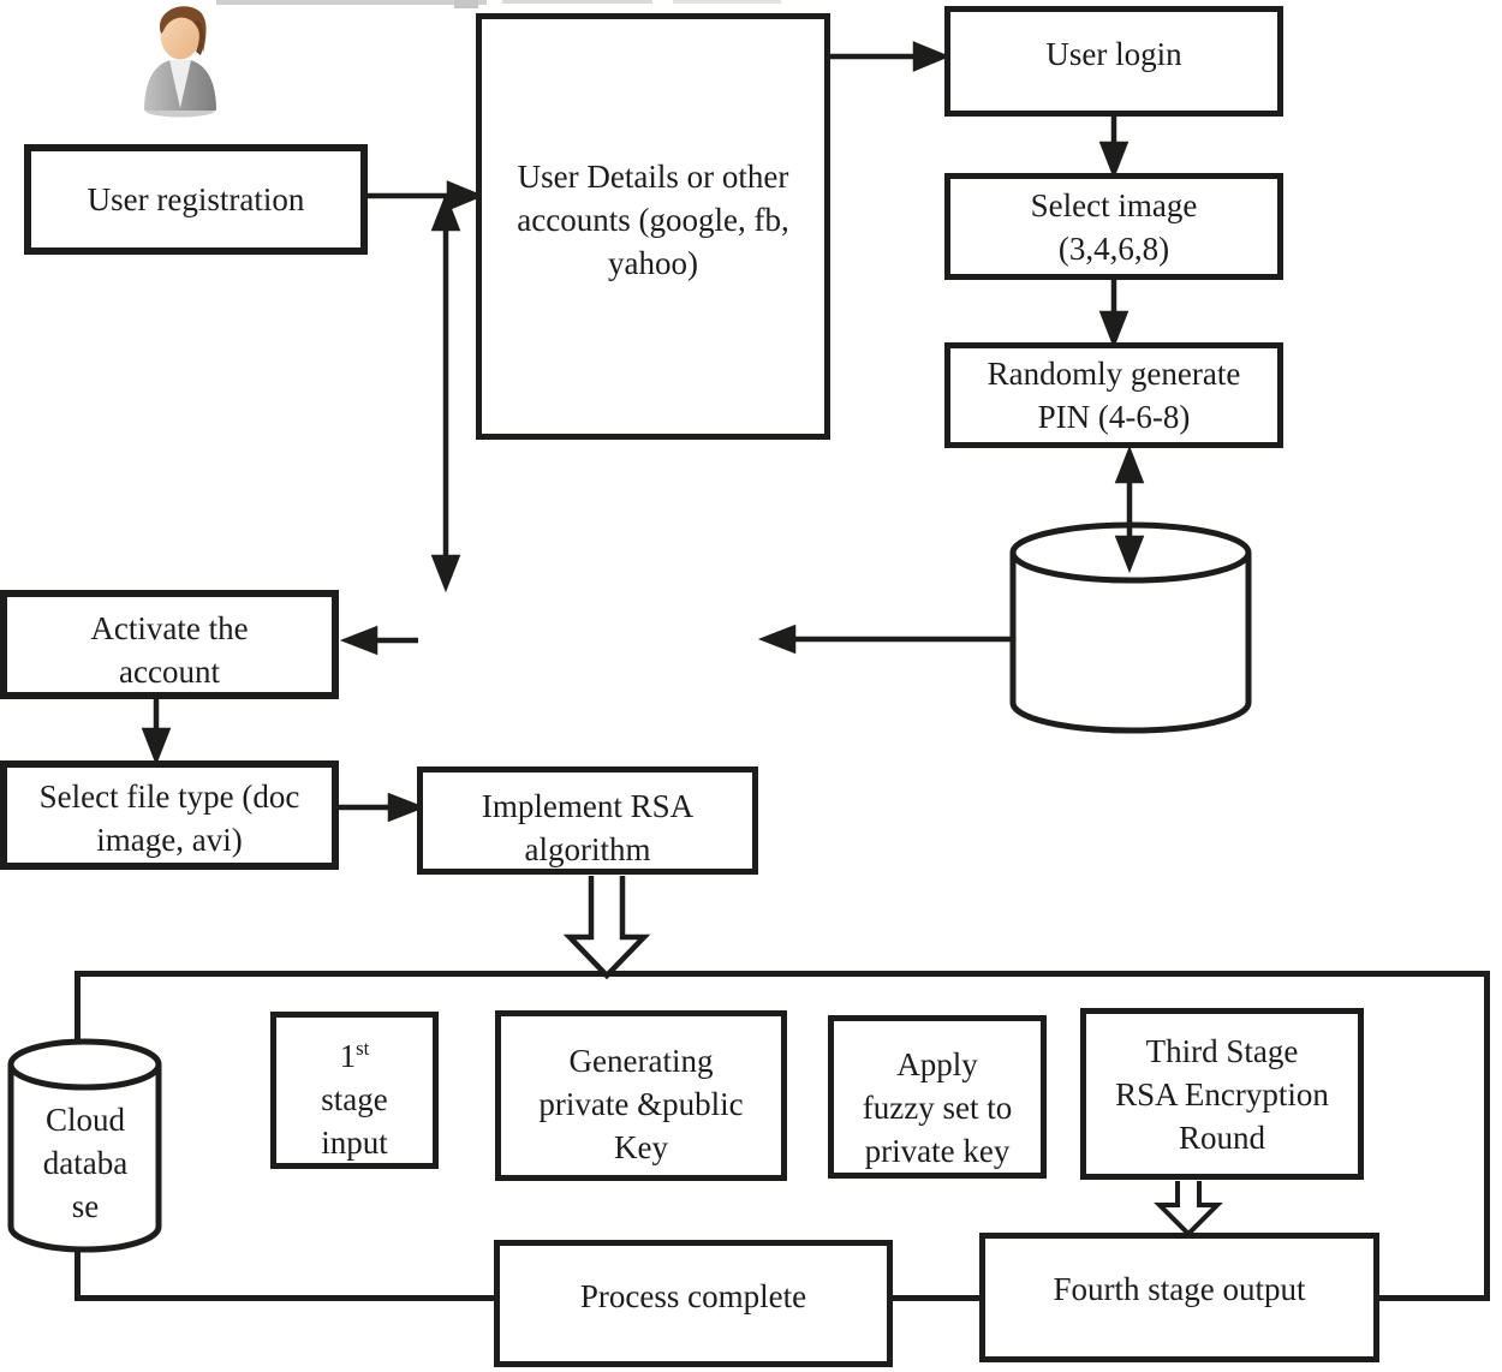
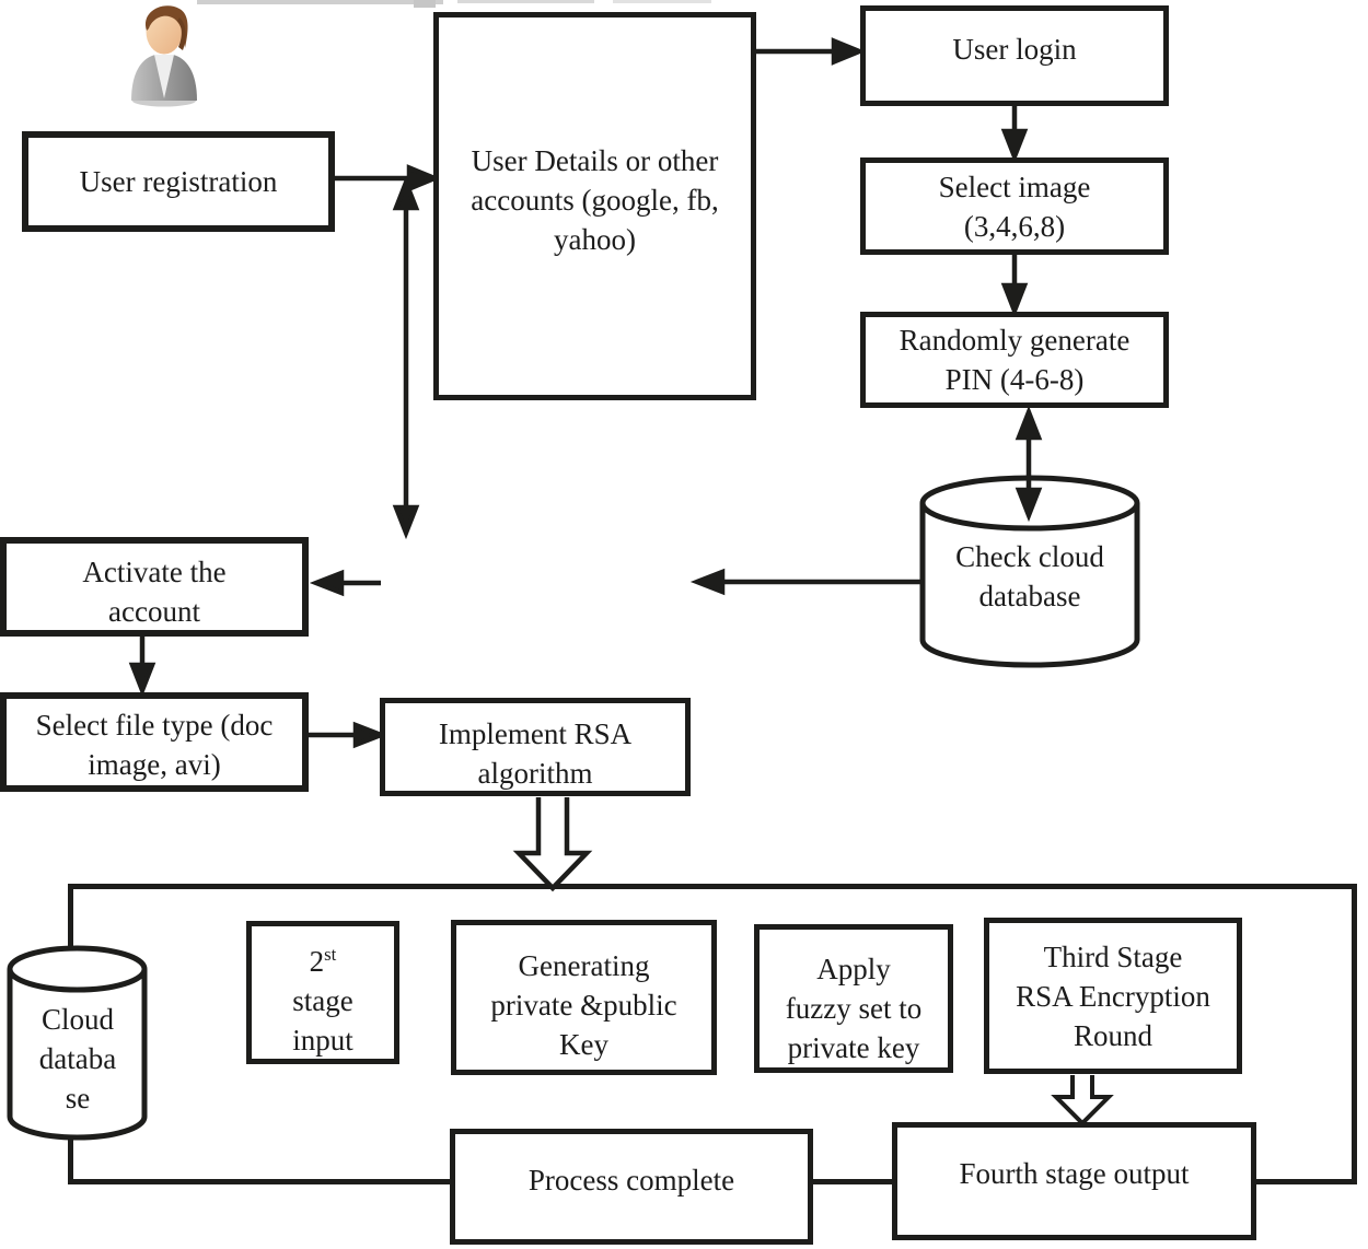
  User registration
  User Details or other
  accounts (google, fb,
  yahoo)
  User login
  Select image
  (3,4,6,8)
  Randomly generate
  PIN (4-6-8)
  Activate the
  account
  Select file type (doc
  image, avi)
  Implement RSA
  algorithm
- 1st
+ 2st
  stage
  input
  Generating
  private &public
  Key
  Apply
  fuzzy set to
  private key
  Third Stage
  RSA Encryption
  Round
  Fourth stage output
  Process complete
+ Check cloud
+ database
  Cloud
  databa
  se
